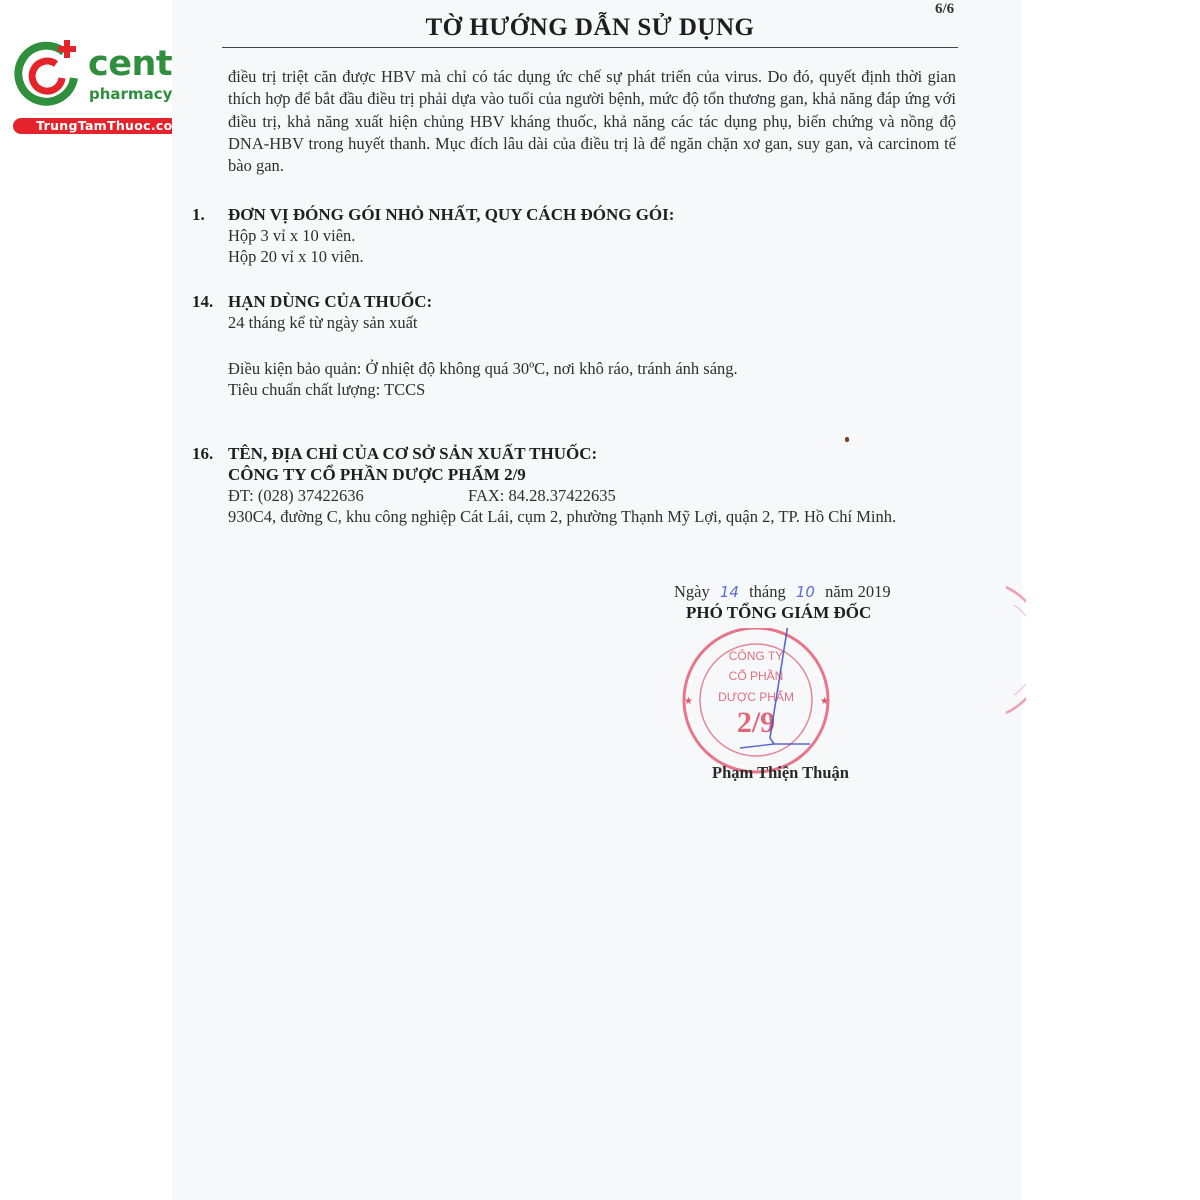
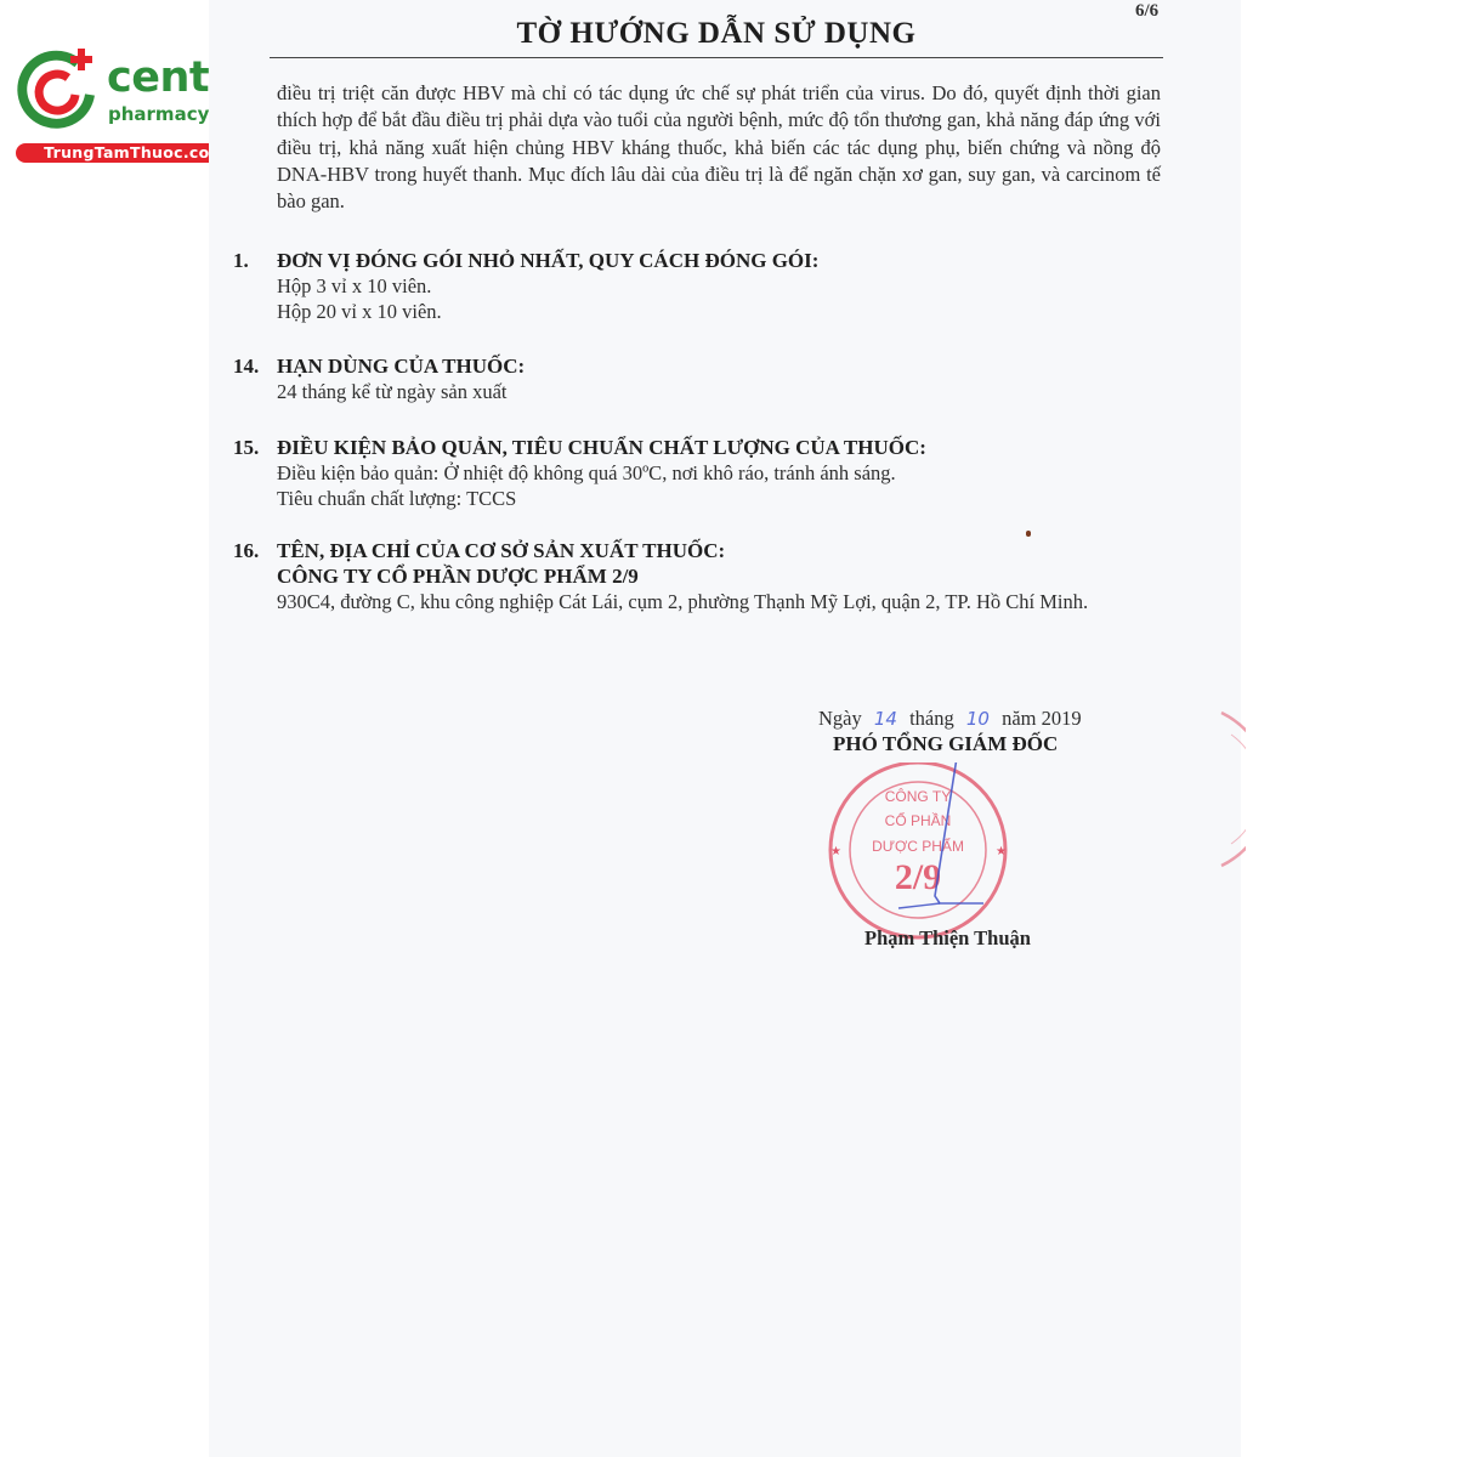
  pharmacy
  TrungTamThuoc.co
  6/6
  TỜ HƯỚNG DẪN SỬ DỤNG
- điều trị triệt căn được HBV mà chỉ có tác dụng ức chế sự phát triển của virus. Do đó, quyết định thời gian thích hợp để bắt đầu điều trị phải dựa vào tuổi của người bệnh, mức độ tổn thương gan, khả năng đáp ứng với điều trị, khả năng xuất hiện chủng HBV kháng thuốc, khả năng các tác dụng phụ, biến chứng và nồng độ DNA-HBV trong huyết thanh. Mục đích lâu dài của điều trị là để ngăn chặn xơ gan, suy gan, và carcinom tế bào gan.
+ điều trị triệt căn được HBV mà chỉ có tác dụng ức chế sự phát triển của virus. Do đó, quyết định thời gian thích hợp để bắt đầu điều trị phải dựa vào tuổi của người bệnh, mức độ tổn thương gan, khả năng đáp ứng với điều trị, khả năng xuất hiện chủng HBV kháng thuốc, khả biến các tác dụng phụ, biến chứng và nồng độ DNA-HBV trong huyết thanh. Mục đích lâu dài của điều trị là để ngăn chặn xơ gan, suy gan, và carcinom tế bào gan.
  1.
  ĐƠN VỊ ĐÓNG GÓI NHỎ NHẤT, QUY CÁCH ĐÓNG GÓI:
  Hộp 3 vỉ x 10 viên.
  Hộp 20 vỉ x 10 viên.
  14.
  HẠN DÙNG CỦA THUỐC:
  24 tháng kể từ ngày sản xuất
+ 15.
+ ĐIỀU KIỆN BẢO QUẢN, TIÊU CHUẨN CHẤT LƯỢNG CỦA THUỐC:
  Điều kiện bảo quản: Ở nhiệt độ không quá 30ºC, nơi khô ráo, tránh ánh sáng.
  Tiêu chuẩn chất lượng: TCCS
  16.
  TÊN, ĐỊA CHỈ CỦA CƠ SỞ SẢN XUẤT THUỐC:
  CÔNG TY CỔ PHẦN DƯỢC PHẨM 2/9
- ĐT: (028) 37422636
- FAX: 84.28.37422635
  930C4, đường C, khu công nghiệp Cát Lái, cụm 2, phường Thạnh Mỹ Lợi, quận 2, TP. Hồ Chí Minh.
  Ngày 14 tháng 10 năm 2019
  PHÓ TỔNG GIÁM ĐỐC
  CÔNG TY
  CỔ PHẦN
  DƯỢC PHẨM
  2/9
  ★
  ★
  Phạm Thiện Thuận
